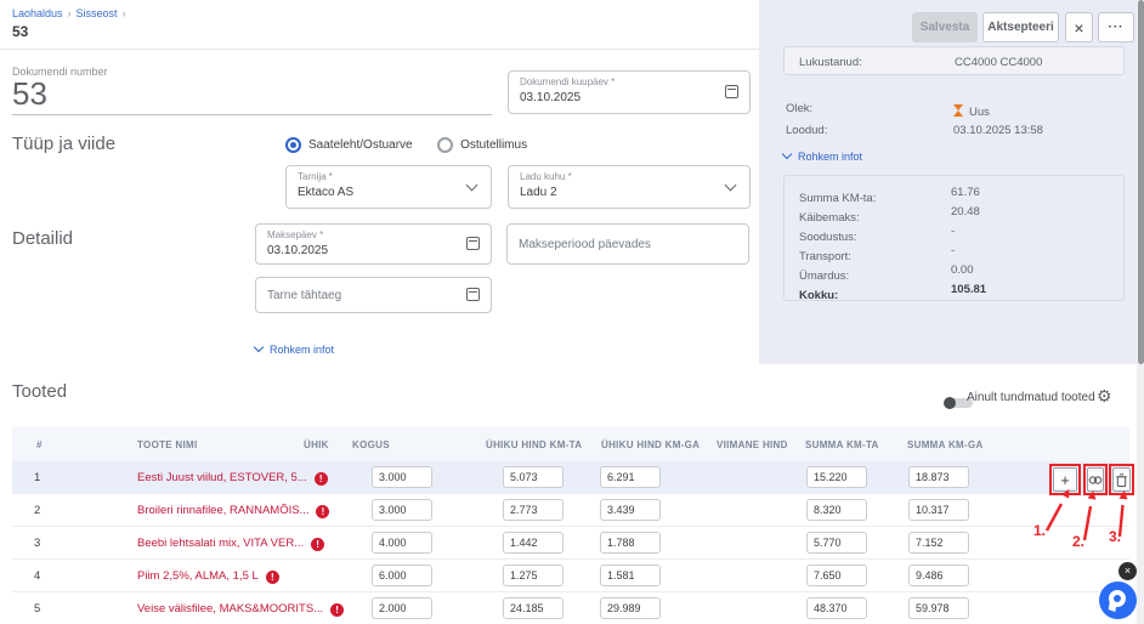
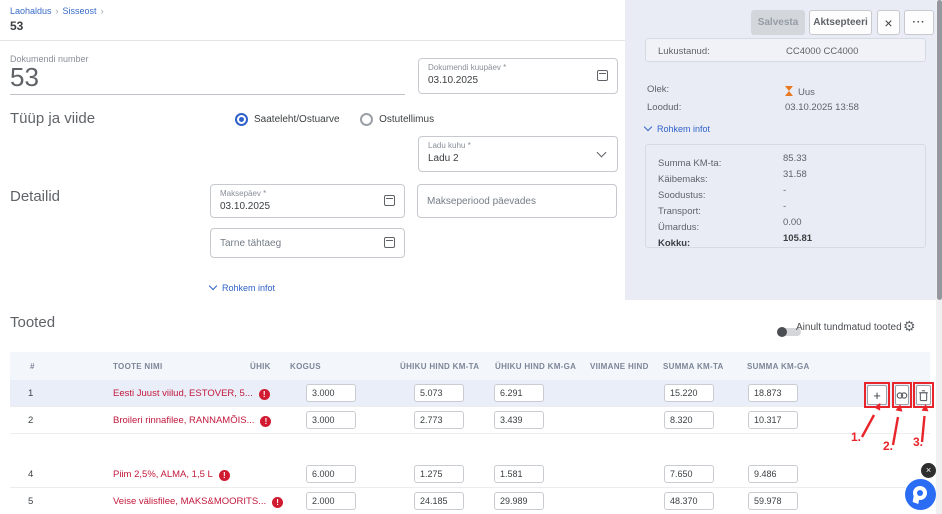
  Laohaldus › Sisseost ›
  53
  Dokumendi number
  53
  Dokumendi kuupäev *
  03.10.2025
  Tüüp ja viide
  Saateleht/Ostuarve Ostutellimus
- Tarnija *
- Ektaco AS
  Ladu kuhu *
  Ladu 2
  Detailid
  Maksepäev *
  03.10.2025
  Makseperiood päevades
  Tarne tähtaeg
  Rohkem infot
  Salvesta
  Aktsepteeri
  ×
  ···
  Lukustanud:
  CC4000 CC4000
  Olek:
  Uus
  Loodud:
  03.10.2025 13:58
  Rohkem infot
  Summa KM-ta:
- 61.76
+ 85.33
  Käibemaks:
- 20.48
+ 31.58
  Soodustus:
  -
  Transport:
  -
  Ümardus:
  0.00
  Kokku:
  105.81
  Tooted
  Ainult tundmatud tooted
  ⚙
  #
  TOOTE NIMI
  ÜHIK
  KOGUS
  ÜHIKU HIND KM-TA
  ÜHIKU HIND KM-GA
  VIIMANE HIND
  SUMMA KM-TA
  SUMMA KM-GA
  1
  Eesti Juust viilud, ESTOVER, 5... !
  3.000
  5.073
  6.291
  15.220
  18.873
  2
  Broileri rinnafilee, RANNAMÕIS... !
  3.000
  2.773
  3.439
  8.320
  10.317
- 3
- Beebi lehtsalati mix, VITA VER... !
- 4.000
- 1.442
- 1.788
- 5.770
- 7.152
  4
  Piim 2,5%, ALMA, 1,5 L !
  6.000
  1.275
  1.581
  7.650
  9.486
  5
  Veise välisfilee, MAKS&MOORITS... !
  2.000
  24.185
  29.989
  48.370
  59.978
  +
  1.
  2.
  3.
  ×
